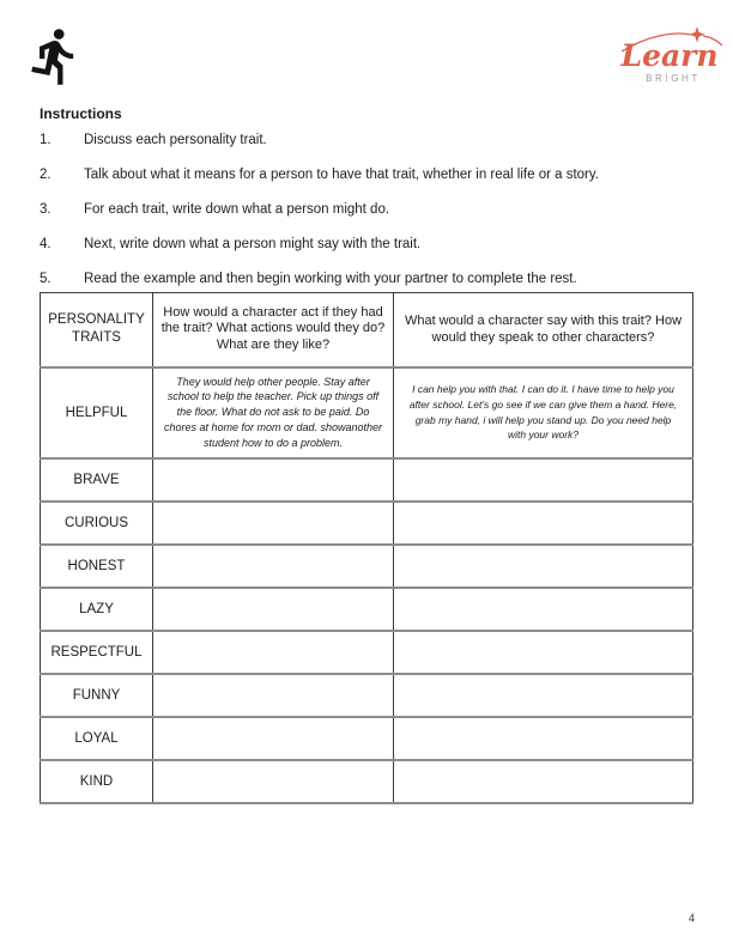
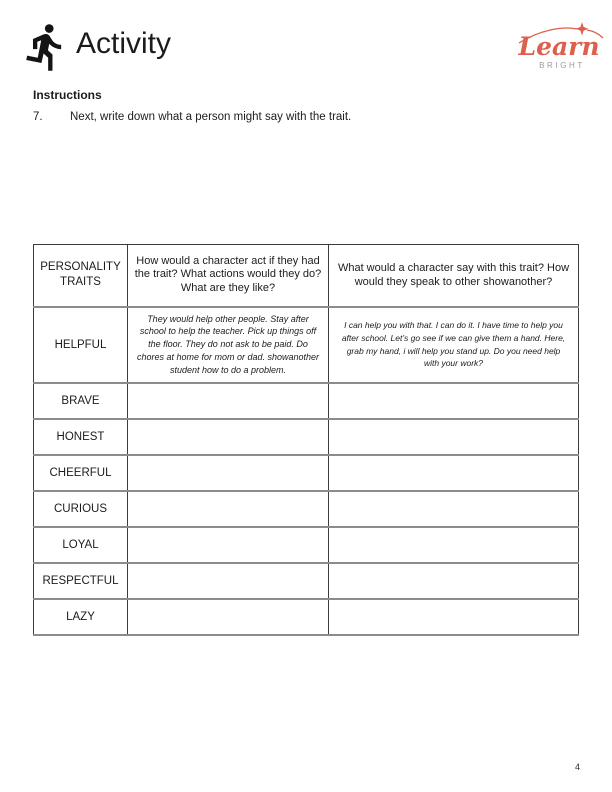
+ Activity
  Learn
  BRIGHT
  Instructions
- 1.
- Discuss each personality trait.
- 2.
- Talk about what it means for a person to have that trait, whether in real life or a story.
- 3.
- For each trait, write down what a person might do.
- 4.
+ 7.
  Next, write down what a person might say with the trait.
- 5.
- Read the example and then begin working with your partner to complete the rest.
- PERSONALITY TRAITS	How would a character act if they had the trait? What actions would they do? What are they like?	What would a character say with this trait? How would they speak to other characters?
+ PERSONALITY TRAITS	How would a character act if they had the trait? What actions would they do? What are they like?	What would a character say with this trait? How would they speak to other showanother?
- HELPFUL	They would help other people. Stay after school to help the teacher. Pick up things off the floor. What do not ask to be paid. Do chores at home for mom or dad. showanother student how to do a problem.	I can help you with that. I can do it. I have time to help you after school. Let’s go see if we can give them a hand. Here, grab my hand, i will help you stand up. Do you need help with your work?
+ HELPFUL	They would help other people. Stay after school to help the teacher. Pick up things off the floor. They do not ask to be paid. Do chores at home for mom or dad. showanother student how to do a problem.	I can help you with that. I can do it. I have time to help you after school. Let’s go see if we can give them a hand. Here, grab my hand, i will help you stand up. Do you need help with your work?
  BRAVE
- CURIOUS
+ HONEST
+ CHEERFUL
- HONEST
+ CURIOUS
- LAZY
+ LOYAL
  RESPECTFUL
- FUNNY
- LOYAL
+ LAZY
- KIND
  4
